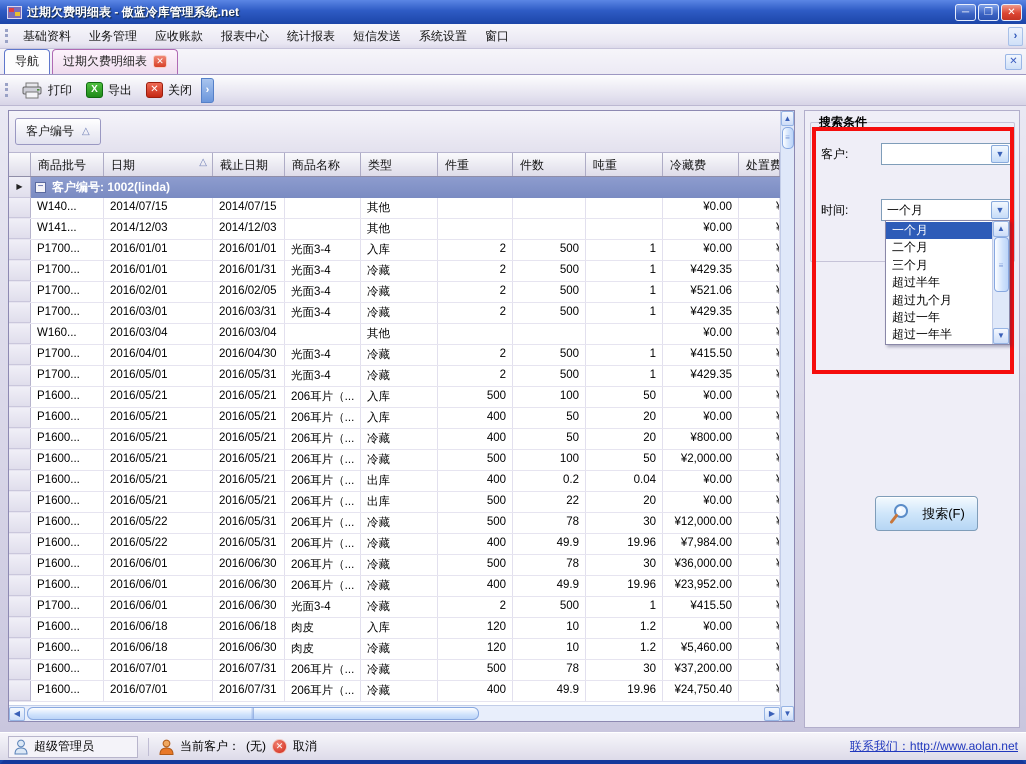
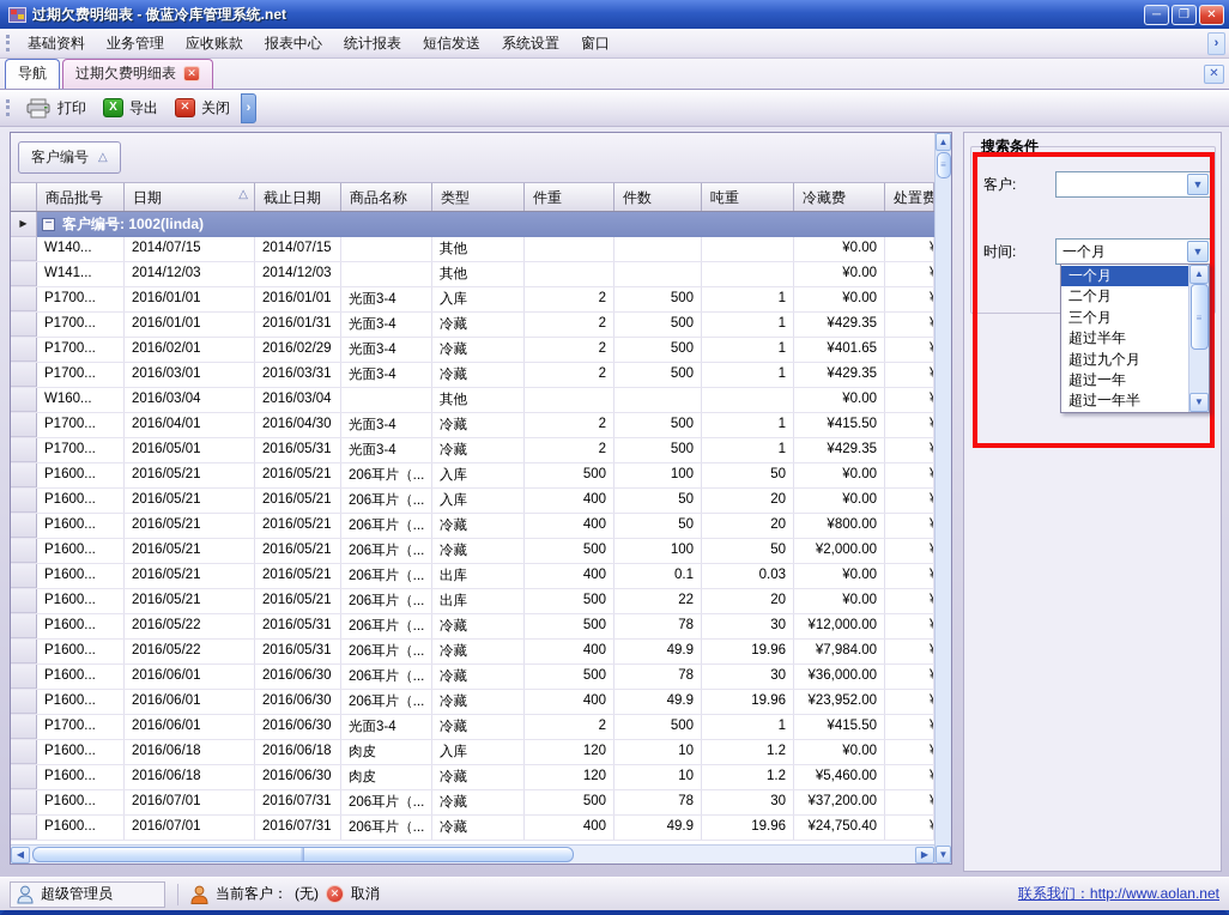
  过期欠费明细表 - 傲蓝冷库管理系统.net
  ─
  ❐
  ✕
  基础资料
  业务管理
  应收账款
  报表中心
  统计报表
  短信发送
  系统设置
  窗口
  ›
  导航
  过期欠费明细表
  ✕
  ✕
  打印
  X
  导出
  ✕
  关闭
  ›
  客户编号
  △
  商品批号
  日期
  △
  截止日期
  商品名称
  类型
  件重
  件数
  吨重
  冷藏费
  处置费
  ▶
  −
  客户编号: 1002(linda)
  W140...
  2014/07/15
  2014/07/15
  其他
  ¥0.00
  W141...
  2014/12/03
  2014/12/03
  其他
  ¥0.00
  P1700...
  2016/01/01
  2016/01/01
  光面3-4
  入库
  2
  500
  1
  ¥0.00
  P1700...
  2016/01/01
  2016/01/31
  光面3-4
  冷藏
  2
  500
  1
  ¥429.35
  P1700...
  2016/02/01
- 2016/02/05
+ 2016/02/29
  光面3-4
  冷藏
  2
  500
  1
- ¥521.06
+ ¥401.65
  P1700...
  2016/03/01
  2016/03/31
  光面3-4
  冷藏
  2
  500
  1
  ¥429.35
  W160...
  2016/03/04
  2016/03/04
  其他
  ¥0.00
  P1700...
  2016/04/01
  2016/04/30
  光面3-4
  冷藏
  2
  500
  1
  ¥415.50
  P1700...
  2016/05/01
  2016/05/31
  光面3-4
  冷藏
  2
  500
  1
  ¥429.35
  P1600...
  2016/05/21
  2016/05/21
  206耳片（...
  入库
  500
  100
  50
  ¥0.00
  P1600...
  2016/05/21
  2016/05/21
  206耳片（...
  入库
  400
  50
  20
  ¥0.00
  P1600...
  2016/05/21
  2016/05/21
  206耳片（...
  冷藏
  400
  50
  20
  ¥800.00
  P1600...
  2016/05/21
  2016/05/21
  206耳片（...
  冷藏
  500
  100
  50
  ¥2,000.00
  P1600...
  2016/05/21
  2016/05/21
  206耳片（...
  出库
  400
- 0.2
+ 0.1
- 0.04
+ 0.03
  ¥0.00
  P1600...
  2016/05/21
  2016/05/21
  206耳片（...
  出库
  500
  22
  20
  ¥0.00
  P1600...
  2016/05/22
  2016/05/31
  206耳片（...
  冷藏
  500
  78
  30
  ¥12,000.00
  P1600...
  2016/05/22
  2016/05/31
  206耳片（...
  冷藏
  400
  49.9
  19.96
  ¥7,984.00
  P1600...
  2016/06/01
  2016/06/30
  206耳片（...
  冷藏
  500
  78
  30
  ¥36,000.00
  P1600...
  2016/06/01
  2016/06/30
  206耳片（...
  冷藏
  400
  49.9
  19.96
  ¥23,952.00
  P1700...
  2016/06/01
  2016/06/30
  光面3-4
  冷藏
  2
  500
  1
  ¥415.50
  P1600...
  2016/06/18
  2016/06/18
  肉皮
  入库
  120
  10
  1.2
  ¥0.00
  P1600...
  2016/06/18
  2016/06/30
  肉皮
  冷藏
  120
  10
  1.2
  ¥5,460.00
  P1600...
  2016/07/01
  2016/07/31
  206耳片（...
  冷藏
  500
  78
  30
  ¥37,200.00
  P1600...
  2016/07/01
  2016/07/31
  206耳片（...
  冷藏
  400
  49.9
  19.96
  ¥24,750.40
  ◀
  ▶
  ▲
  ≡
  ▼
  搜索条件
  客户:
  ▼
  时间:
  一个月
  ▼
  一个月
  二个月
  三个月
  超过半年
  超过九个月
  超过一年
  超过一年半
  ▲
  ≡
  ▼
- 搜索(F)
  超级管理员
  当前客户：
  (无)
  ✕
  取消
  联系我们：http://www.aolan.net
